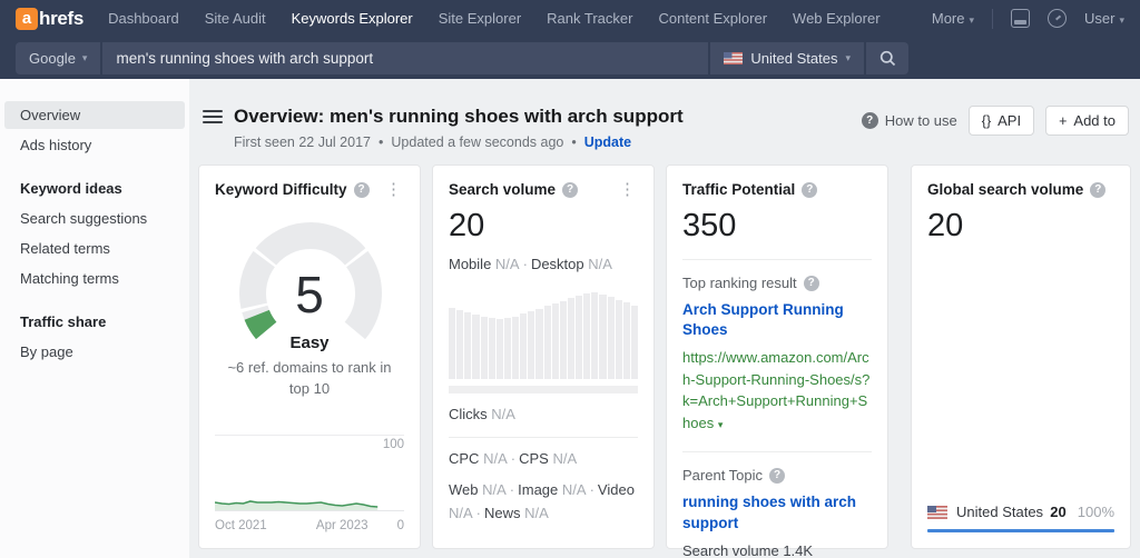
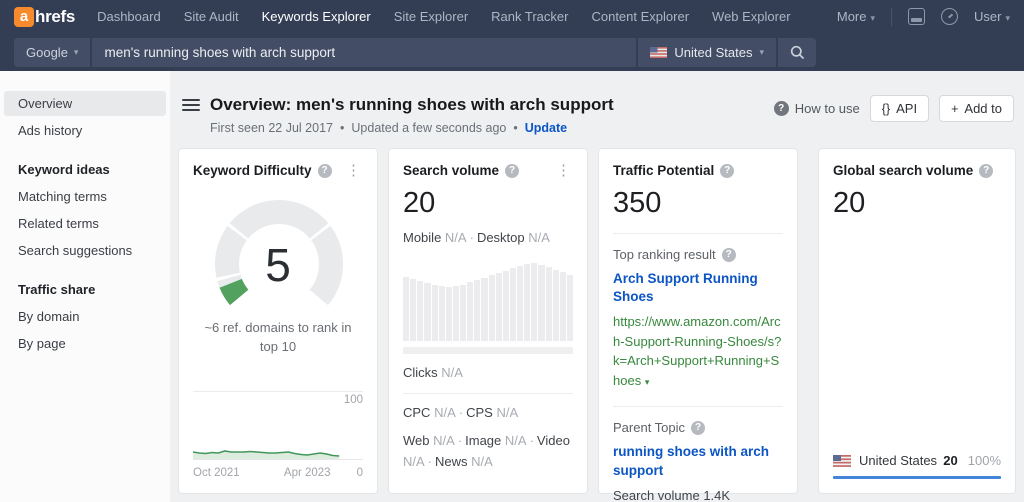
  a
  hrefs
  Dashboard
  Site Audit
  Keywords Explorer
  Site Explorer
  Rank Tracker
  Content Explorer
  Web Explorer
  More ▾
  User ▾
  Google
  ▾
  men's running shoes with arch support
  United States
  ▾
  Overview
  Ads history
  Keyword ideas
- Search suggestions
+ Matching terms
  Related terms
- Matching terms
+ Search suggestions
  Traffic share
+ By domain
  By page
  Overview: men's running shoes with arch support
  First seen 22 Jul 2017
  •
  Updated a few seconds ago
  •
  Update
  ?
  How to use
  {}
  API
  +
  Add to
  Keyword Difficulty
  ?
  ⋮
  5
- Easy
  ~6 ref. domains to rank in top 10
  100
  Oct 2021
  Apr 2023
  0
  Search volume
  ?
  ⋮
  20
  Mobile N/A · Desktop N/A
  Clicks N/A
  CPC N/A · CPS N/A
  Web N/A · Image N/A · Video N/A · News N/A
  Traffic Potential
  ?
  350
  Top ranking result
  ?
  Arch Support Running Shoes
  https://www.amazon.com/Arch-Support-Running-Shoes/s?k=Arch+Support+Running+Shoes ▾
  Parent Topic
  ?
  running shoes with arch support
  Search volume 1.4K
  Global search volume
  ?
  20
  United States
  20
  100%
